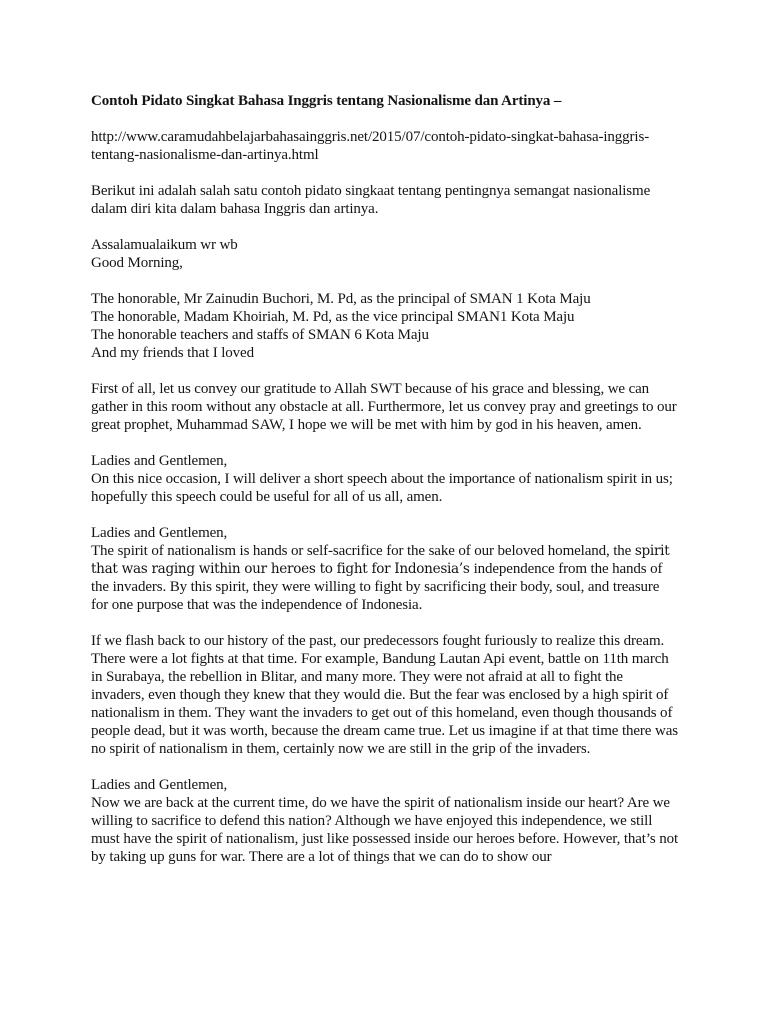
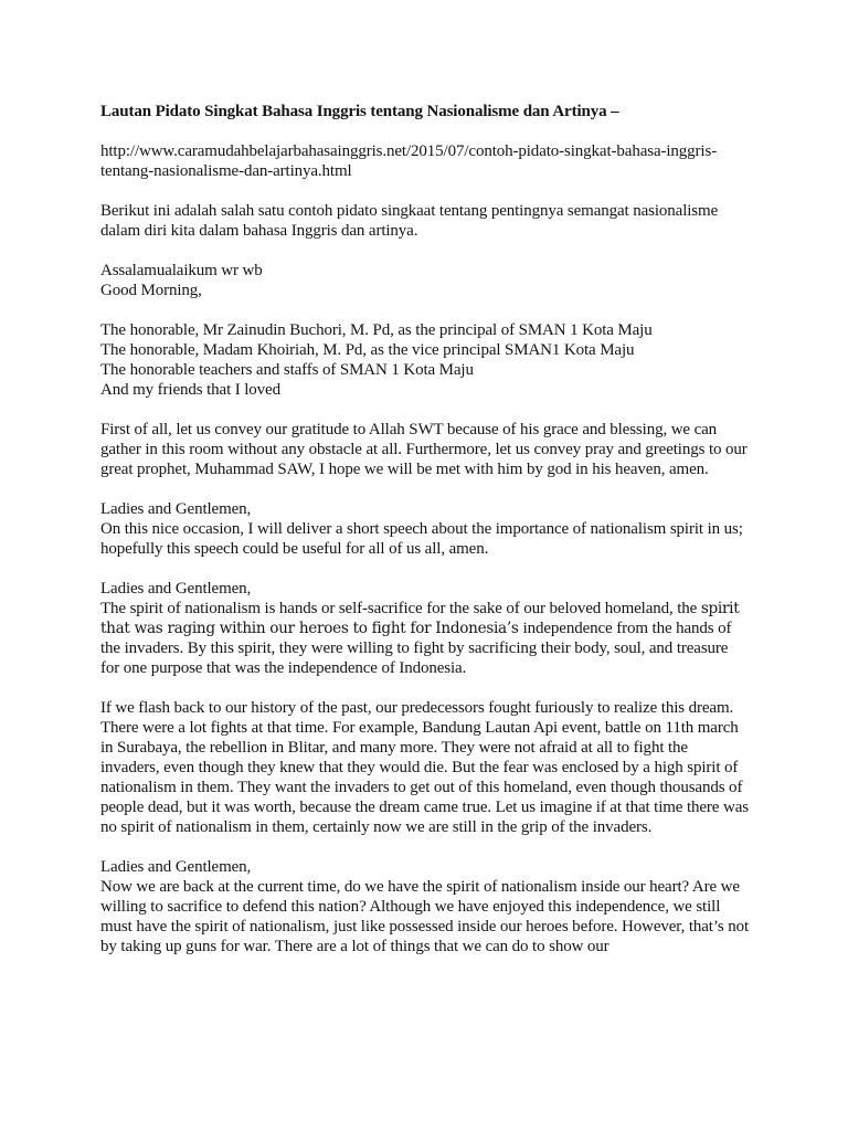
- Contoh Pidato Singkat Bahasa Inggris tentang Nasionalisme dan Artinya –
+ Lautan Pidato Singkat Bahasa Inggris tentang Nasionalisme dan Artinya –
  http://www.caramudahbelajarbahasainggris.net/2015/07/contoh-pidato-singkat-bahasa-inggris-tentang-nasionalisme-dan-artinya.html
  Berikut ini adalah salah satu contoh pidato singkaat tentang pentingnya semangat nasionalisme dalam diri kita dalam bahasa Inggris dan artinya.
  Assalamualaikum wr wb
  Good Morning,
  The honorable, Mr Zainudin Buchori, M. Pd, as the principal of SMAN 1 Kota Maju
  The honorable, Madam Khoiriah, M. Pd, as the vice principal SMAN1 Kota Maju
- The honorable teachers and staffs of SMAN 6 Kota Maju
+ The honorable teachers and staffs of SMAN 1 Kota Maju
  And my friends that I loved
  First of all, let us convey our gratitude to Allah SWT because of his grace and blessing, we can gather in this room without any obstacle at all. Furthermore, let us convey pray and greetings to our great prophet, Muhammad SAW, I hope we will be met with him by god in his heaven, amen.
  Ladies and Gentlemen,
  On this nice occasion, I will deliver a short speech about the importance of nationalism spirit in us; hopefully this speech could be useful for all of us all, amen.
  Ladies and Gentlemen,
  The spirit of nationalism is hands or self-sacrifice for the sake of our beloved homeland, the spirit that was raging within our heroes to fight for Indonesia’s independence from the hands of the invaders. By this spirit, they were willing to fight by sacrificing their body, soul, and treasure for one purpose that was the independence of Indonesia.
  If we flash back to our history of the past, our predecessors fought furiously to realize this dream. There were a lot fights at that time. For example, Bandung Lautan Api event, battle on 11th march in Surabaya, the rebellion in Blitar, and many more. They were not afraid at all to fight the invaders, even though they knew that they would die. But the fear was enclosed by a high spirit of nationalism in them. They want the invaders to get out of this homeland, even though thousands of people dead, but it was worth, because the dream came true. Let us imagine if at that time there was no spirit of nationalism in them, certainly now we are still in the grip of the invaders.
  Ladies and Gentlemen,
  Now we are back at the current time, do we have the spirit of nationalism inside our heart? Are we willing to sacrifice to defend this nation? Although we have enjoyed this independence, we still must have the spirit of nationalism, just like possessed inside our heroes before. However, that’s not by taking up guns for war. There are a lot of things that we can do to show our
